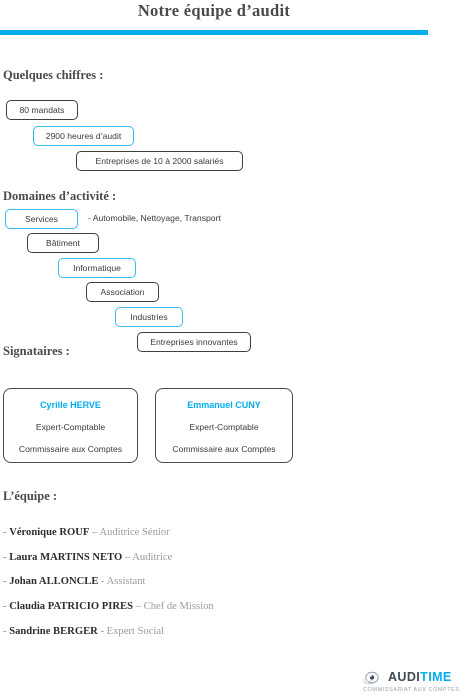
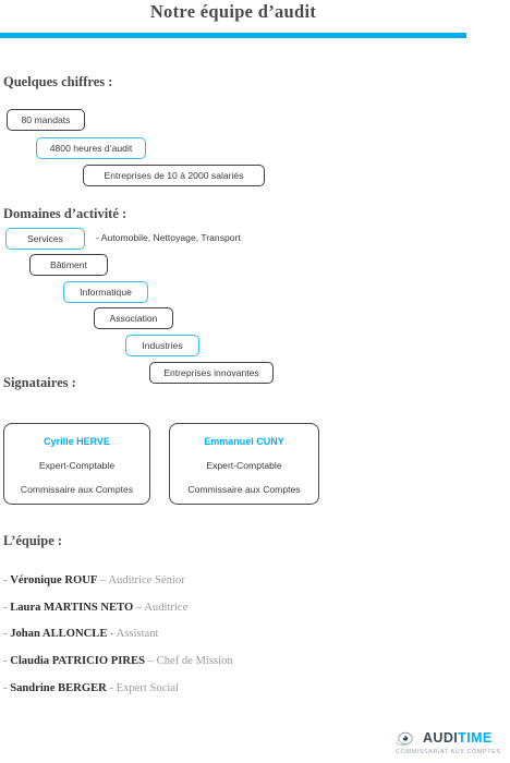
  Notre équipe d’audit
  Quelques chiffres :
  80 mandats
- 2900 heures d’audit
+ 4800 heures d’audit
  Entreprises de 10 à 2000 salariés
  Domaines d’activité :
  Services
  - Automobile, Nettoyage, Transport
  Bâtiment
  Informatique
  Association
  Industries
  Entreprises innovantes
  Signataires :
  Cyrille HERVE
  Expert-Comptable
  Commissaire aux Comptes
  Emmanuel CUNY
  Expert-Comptable
  Commissaire aux Comptes
  L’équipe :
  - Véronique ROUF – Auditrice Sénior
  - Laura MARTINS NETO – Auditrice
  - Johan ALLONCLE - Assistant
  - Claudia PATRICIO PIRES – Chef de Mission
  - Sandrine BERGER - Expert Social
  AUDITIME
